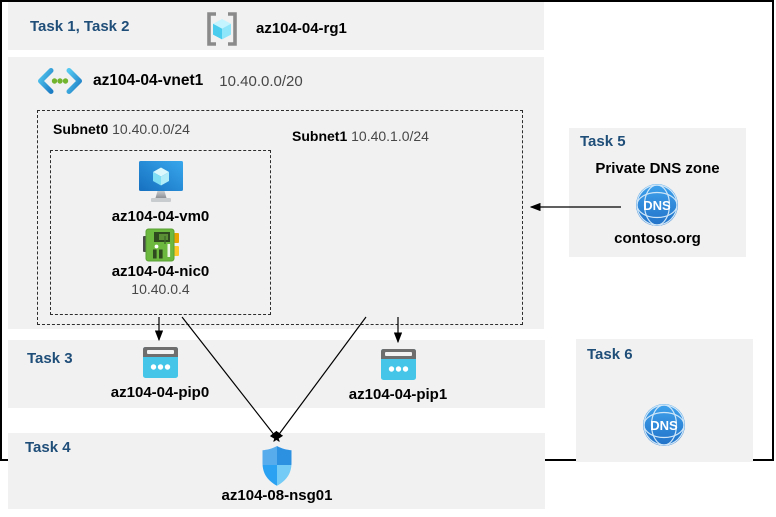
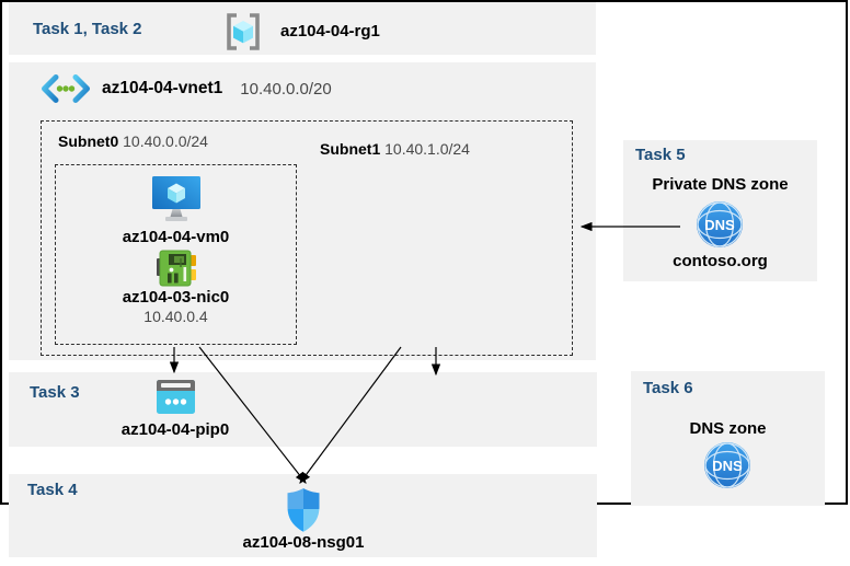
  Task 1, Task 2
  az104-04-rg1
  az104-04-vnet1
  10.40.0.0/20
  Subnet0 10.40.0.0/24
  Subnet1 10.40.1.0/24
  az104-04-vm0
- az104-04-nic0
+ az104-03-nic0
  10.40.0.4
  Task 3
  az104-04-pip0
- az104-04-pip1
  Task 4
  az104-08-nsg01
  Task 5
  Private DNS zone
  DNS
  contoso.org
  Task 6
+ DNS zone
  DNS
